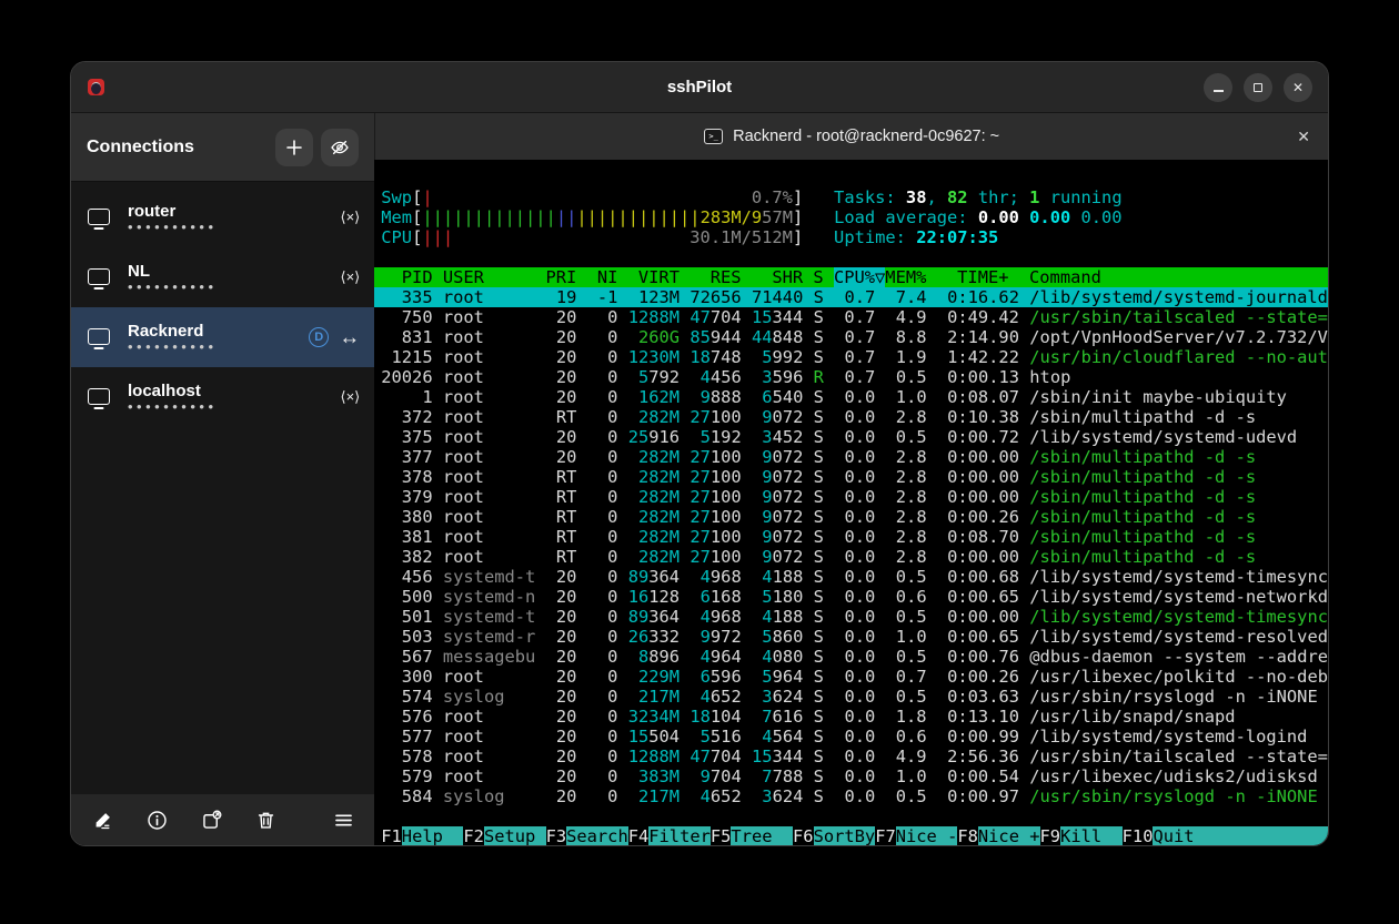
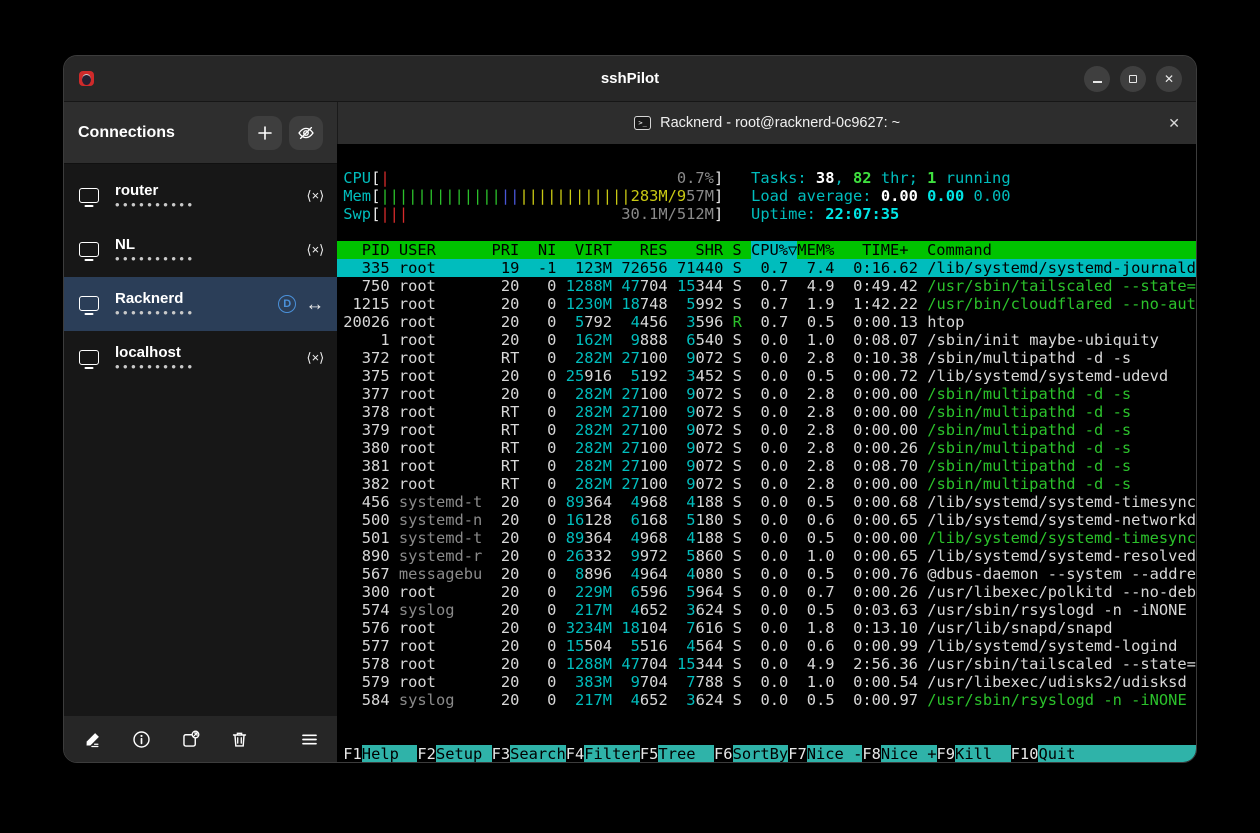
  sshPilot
  ✕
  Connections
  router
  ••••••••••
  ⟨×⟩
  NL
  ••••••••••
  ⟨×⟩
  Racknerd
  ••••••••••
  D
  ↔
  localhost
  ••••••••••
  ⟨×⟩
  >_
  Racknerd - root@racknerd-0c9627: ~
  ✕
- Swp[| 0.7%] Tasks: 38, 82 thr; 1 running
+ CPU[| 0.7%] Tasks: 38, 82 thr; 1 running
  Mem[|||||||||||||||||||||||||||283M/957M] Load average: 0.00 0.00 0.00
- CPU[||| 30.1M/512M] Uptime: 22:07:35
+ Swp[||| 30.1M/512M] Uptime: 22:07:35
  PID USER PRI NI VIRT RES SHR S CPU%▽MEM% TIME+ Command
  335 root 19 -1 123M 72656 71440 S 0.7 7.4 0:16.62 /lib/systemd/systemd-journald
  750 root 20 0 1288M 47704 15344 S 0.7 4.9 0:49.42 /usr/sbin/tailscaled --state=
- 831 root 20 0 260G 85944 44848 S 0.7 8.8 2:14.90 /opt/VpnHoodServer/v7.2.732/V
  1215 root 20 0 1230M 18748 5992 S 0.7 1.9 1:42.22 /usr/bin/cloudflared --no-aut
  20026 root 20 0 5792 4456 3596 R 0.7 0.5 0:00.13 htop
  1 root 20 0 162M 9888 6540 S 0.0 1.0 0:08.07 /sbin/init maybe-ubiquity
  372 root RT 0 282M 27100 9072 S 0.0 2.8 0:10.38 /sbin/multipathd -d -s
  375 root 20 0 25916 5192 3452 S 0.0 0.5 0:00.72 /lib/systemd/systemd-udevd
  377 root 20 0 282M 27100 9072 S 0.0 2.8 0:00.00 /sbin/multipathd -d -s
  378 root RT 0 282M 27100 9072 S 0.0 2.8 0:00.00 /sbin/multipathd -d -s
  379 root RT 0 282M 27100 9072 S 0.0 2.8 0:00.00 /sbin/multipathd -d -s
  380 root RT 0 282M 27100 9072 S 0.0 2.8 0:00.26 /sbin/multipathd -d -s
  381 root RT 0 282M 27100 9072 S 0.0 2.8 0:08.70 /sbin/multipathd -d -s
  382 root RT 0 282M 27100 9072 S 0.0 2.8 0:00.00 /sbin/multipathd -d -s
  456 systemd-t 20 0 89364 4968 4188 S 0.0 0.5 0:00.68 /lib/systemd/systemd-timesync
  500 systemd-n 20 0 16128 6168 5180 S 0.0 0.6 0:00.65 /lib/systemd/systemd-networkd
  501 systemd-t 20 0 89364 4968 4188 S 0.0 0.5 0:00.00 /lib/systemd/systemd-timesync
- 503 systemd-r 20 0 26332 9972 5860 S 0.0 1.0 0:00.65 /lib/systemd/systemd-resolved
+ 890 systemd-r 20 0 26332 9972 5860 S 0.0 1.0 0:00.65 /lib/systemd/systemd-resolved
  567 messagebu 20 0 8896 4964 4080 S 0.0 0.5 0:00.76 @dbus-daemon --system --addre
  300 root 20 0 229M 6596 5964 S 0.0 0.7 0:00.26 /usr/libexec/polkitd --no-deb
  574 syslog 20 0 217M 4652 3624 S 0.0 0.5 0:03.63 /usr/sbin/rsyslogd -n -iNONE
  576 root 20 0 3234M 18104 7616 S 0.0 1.8 0:13.10 /usr/lib/snapd/snapd
  577 root 20 0 15504 5516 4564 S 0.0 0.6 0:00.99 /lib/systemd/systemd-logind
  578 root 20 0 1288M 47704 15344 S 0.0 4.9 2:56.36 /usr/sbin/tailscaled --state=
  579 root 20 0 383M 9704 7788 S 0.0 1.0 0:00.54 /usr/libexec/udisks2/udisksd
  584 syslog 20 0 217M 4652 3624 S 0.0 0.5 0:00.97 /usr/sbin/rsyslogd -n -iNONE
  F1
  Help
  F2
  Setup
  F3
  Search
  F4
  Filter
  F5
  Tree
  F6
  SortBy
  F7
  Nice -
  F8
  Nice +
  F9
  Kill
  F10
  Quit
